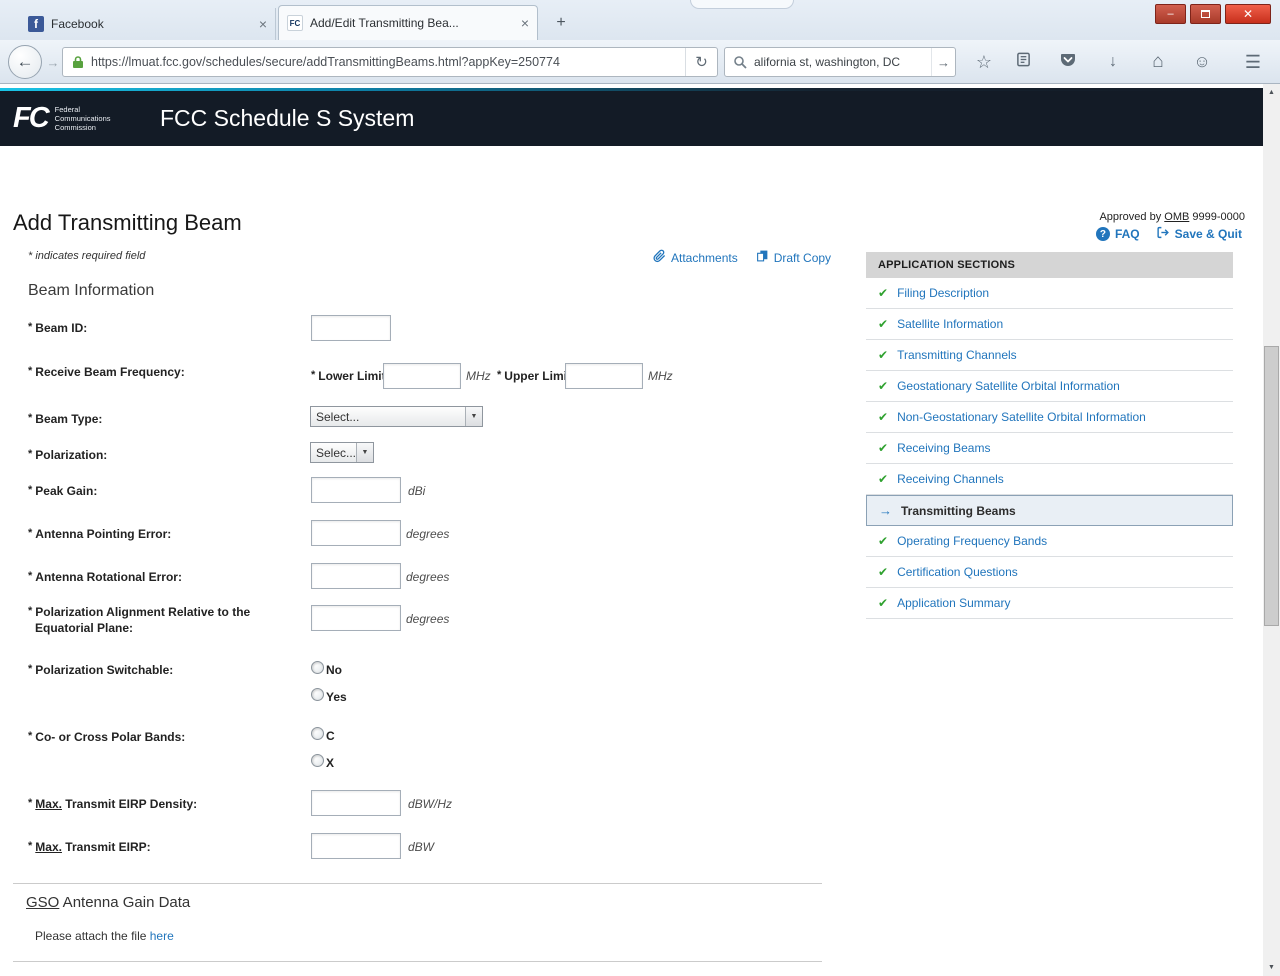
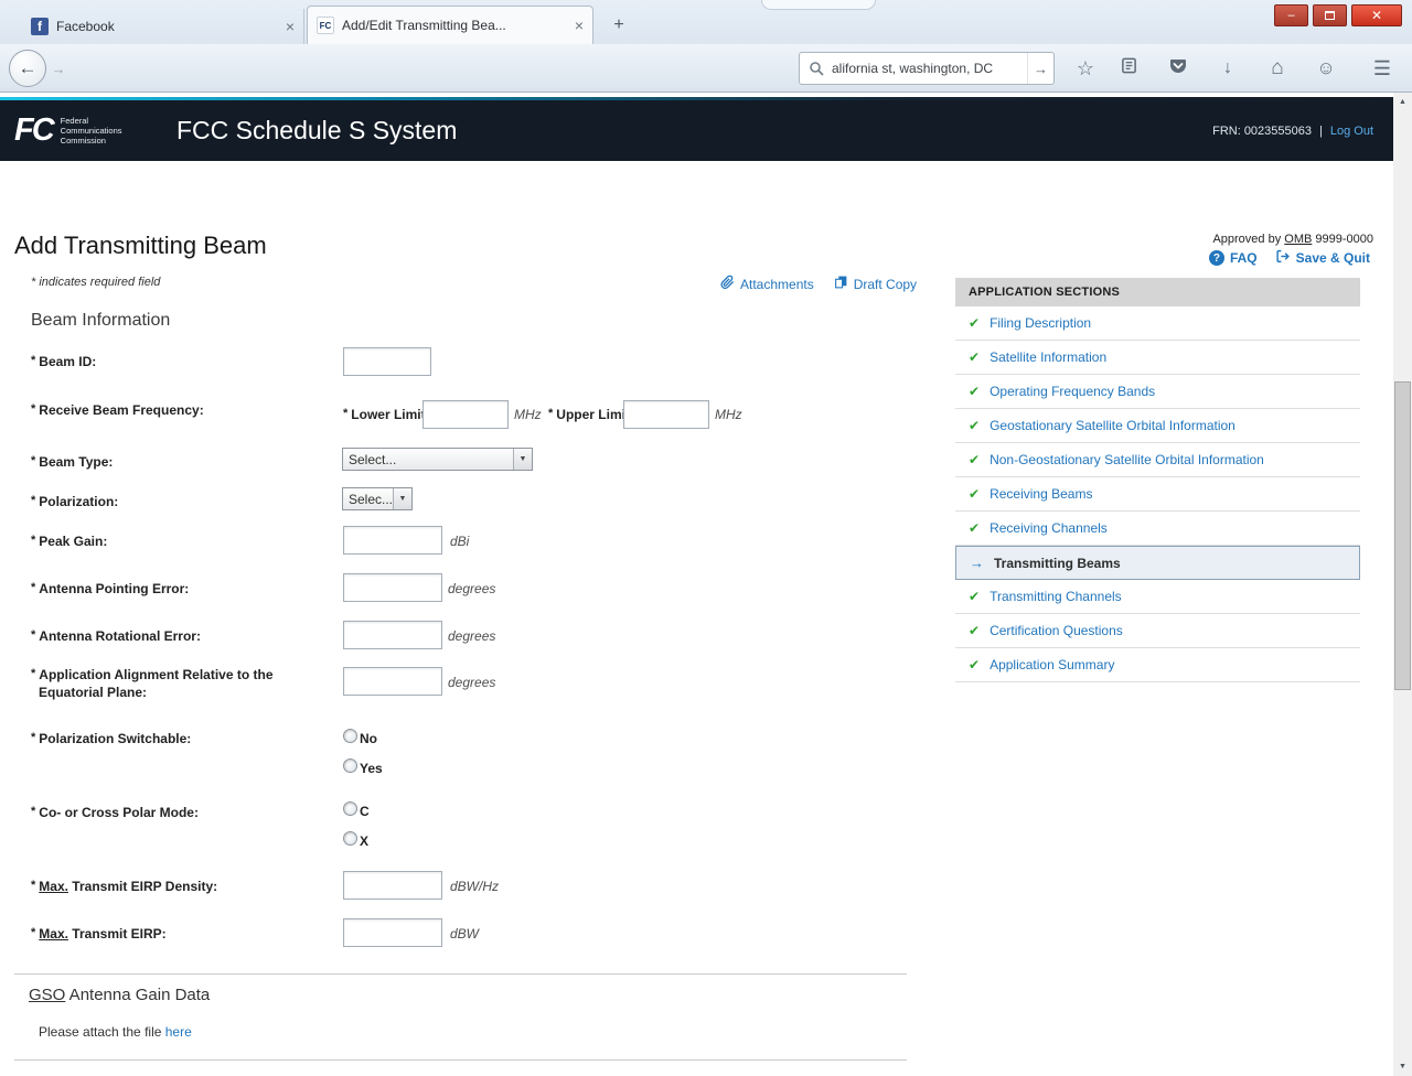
  –
  ✕
  f
  Facebook
  ×
  FC
  Add/Edit Transmitting Bea...
  ×
  +
  ←
  →
- https://lmuat.fcc.gov/schedules/secure/addTransmittingBeams.html?appKey=250774
- ↻
  alifornia st, washington, DC
  →
  ☆
  ↓
  ⌂
  ☺
  ☰
  FC
  Federal
  Communications
  Commission
  FCC Schedule S System
+ FRN: 0023555063
+ |
+ Log Out
  Add Transmitting Beam
  Approved by OMB 9999-0000
  ?
  FAQ
  Save & Quit
  * indicates required field
  Attachments
  Draft Copy
  Beam Information
  * Beam ID:
  * Receive Beam Frequency:
  * Lower Limi
  MHz
  * Upper Lim
  MHz
  * Beam Type:
  Select...
  * Polarization:
  Selec...
  * Peak Gain:
  dBi
  * Antenna Pointing Error:
  degrees
  * Antenna Rotational Error:
  degrees
- * Polarization Alignment Relative to the Equatorial Plane:
+ * Application Alignment Relative to the Equatorial Plane:
  degrees
  * Polarization Switchable:
  No
  Yes
- * Co- or Cross Polar Bands:
+ * Co- or Cross Polar Mode:
  C
  X
  * Max. Transmit EIRP Density:
  dBW/Hz
  * Max. Transmit EIRP:
  dBW
  GSO Antenna Gain Data
  Please attach the file here
  APPLICATION SECTIONS
  ✔
  Filing Description
  ✔
  Satellite Information
  ✔
- Transmitting Channels
+ Operating Frequency Bands
  ✔
  Geostationary Satellite Orbital Information
  ✔
  Non-Geostationary Satellite Orbital Information
  ✔
  Receiving Beams
  ✔
  Receiving Channels
  →
  Transmitting Beams
  ✔
- Operating Frequency Bands
+ Transmitting Channels
  ✔
  Certification Questions
  ✔
  Application Summary
